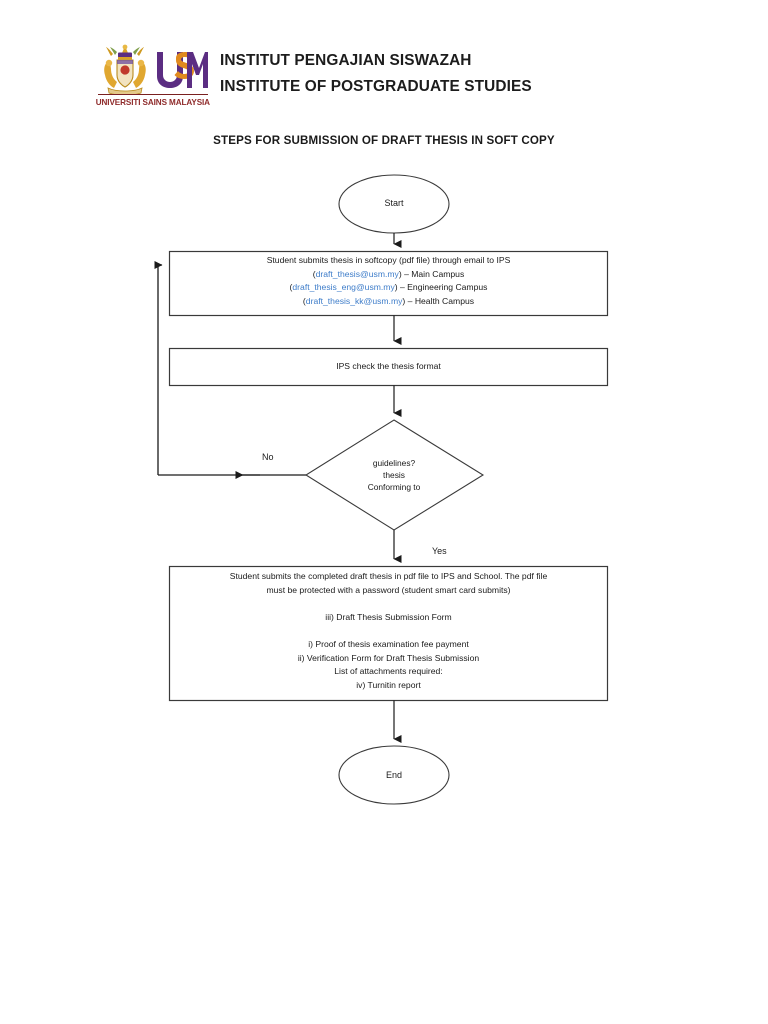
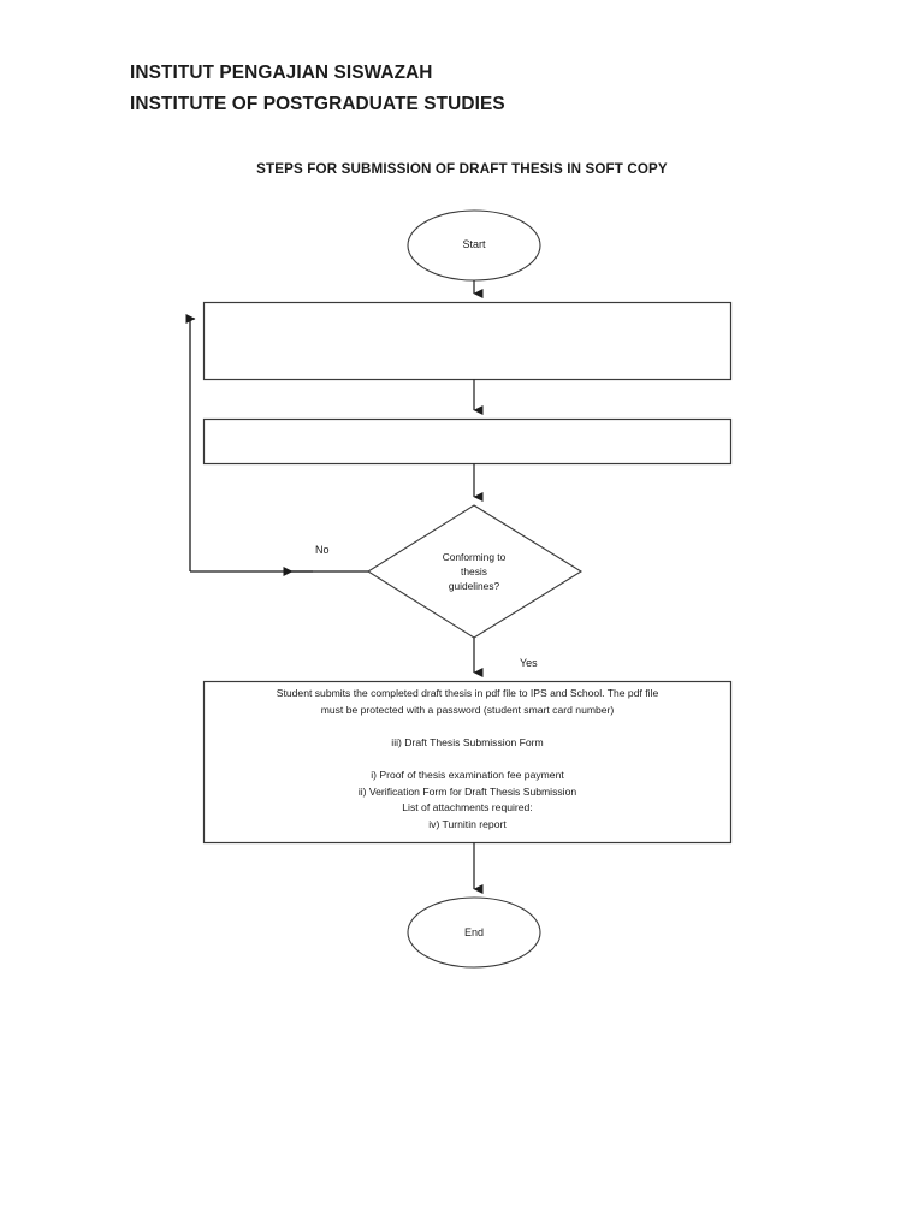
- UNIVERSITI SAINS MALAYSIA
  INSTITUT PENGAJIAN SISWAZAH
  INSTITUTE OF POSTGRADUATE STUDIES
  STEPS FOR SUBMISSION OF DRAFT THESIS IN SOFT COPY
  Start
- Student submits thesis in softcopy (pdf file) through email to IPS
- (draft_thesis@usm.my) – Main Campus
- (draft_thesis_eng@usm.my) – Engineering Campus
- (draft_thesis_kk@usm.my) – Health Campus
- IPS check the thesis format
- guidelines?
+ Conforming to
  thesis
- Conforming to
+ guidelines?
  Student submits the completed draft thesis in pdf file to IPS and School. The pdf file
- must be protected with a password (student smart card submits)
+ must be protected with a password (student smart card number)
  iii) Draft Thesis Submission Form
  i) Proof of thesis examination fee payment
  ii) Verification Form for Draft Thesis Submission
  List of attachments required:
  iv) Turnitin report
  End
  No
  Yes
